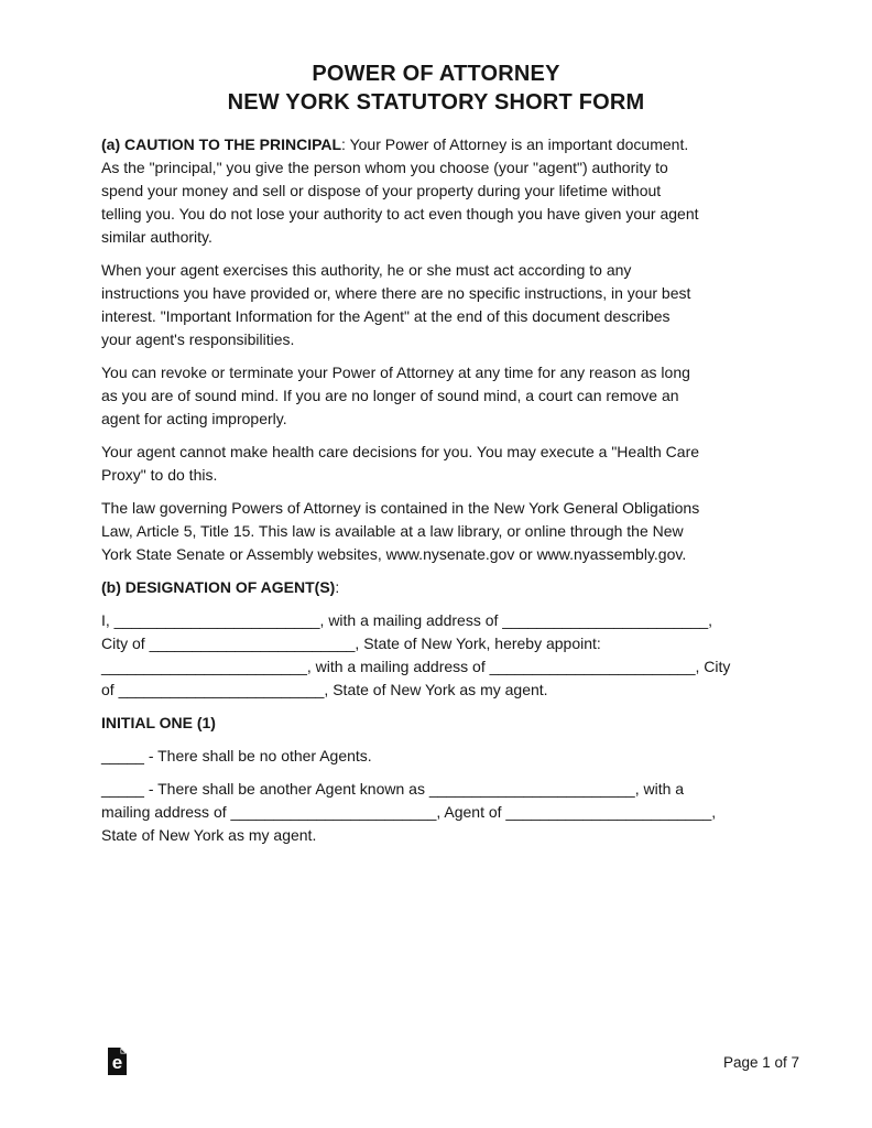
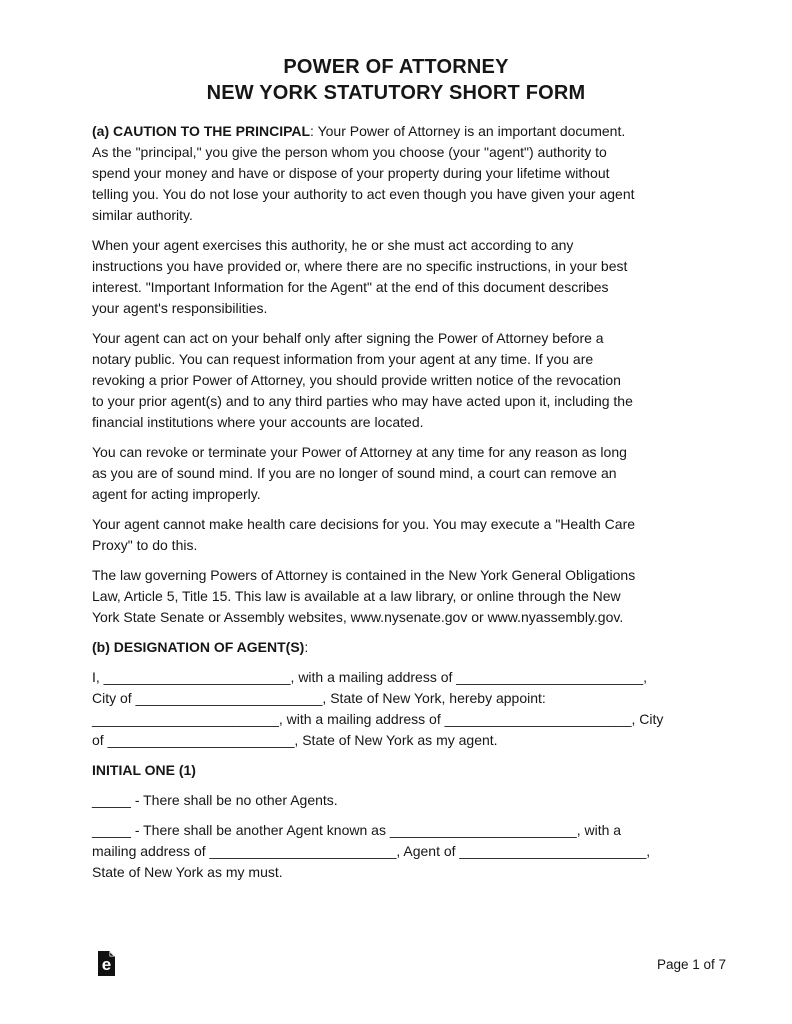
  POWER OF ATTORNEY
  NEW YORK STATUTORY SHORT FORM
  (a) CAUTION TO THE PRINCIPAL: Your Power of Attorney is an important document.
  As the "principal," you give the person whom you choose (your "agent") authority to
- spend your money and sell or dispose of your property during your lifetime without
+ spend your money and have or dispose of your property during your lifetime without
  telling you. You do not lose your authority to act even though you have given your agent
  similar authority.
  When your agent exercises this authority, he or she must act according to any
  instructions you have provided or, where there are no specific instructions, in your best
  interest. "Important Information for the Agent" at the end of this document describes
  your agent's responsibilities.
+ Your agent can act on your behalf only after signing the Power of Attorney before a
+ notary public. You can request information from your agent at any time. If you are
+ revoking a prior Power of Attorney, you should provide written notice of the revocation
+ to your prior agent(s) and to any third parties who may have acted upon it, including the
+ financial institutions where your accounts are located.
  You can revoke or terminate your Power of Attorney at any time for any reason as long
  as you are of sound mind. If you are no longer of sound mind, a court can remove an
  agent for acting improperly.
  Your agent cannot make health care decisions for you. You may execute a "Health Care
  Proxy" to do this.
  The law governing Powers of Attorney is contained in the New York General Obligations
  Law, Article 5, Title 15. This law is available at a law library, or online through the New
  York State Senate or Assembly websites, www.nysenate.gov or www.nyassembly.gov.
  (b) DESIGNATION OF AGENT(S):
  I, ________________________, with a mailing address of ________________________,
  City of ________________________, State of New York, hereby appoint:
  ________________________, with a mailing address of ________________________, City
  of ________________________, State of New York as my agent.
  INITIAL ONE (1)
  _____ - There shall be no other Agents.
  _____ - There shall be another Agent known as ________________________, with a
  mailing address of ________________________, Agent of ________________________,
- State of New York as my agent.
+ State of New York as my must.
  e
  Page 1 of 7
